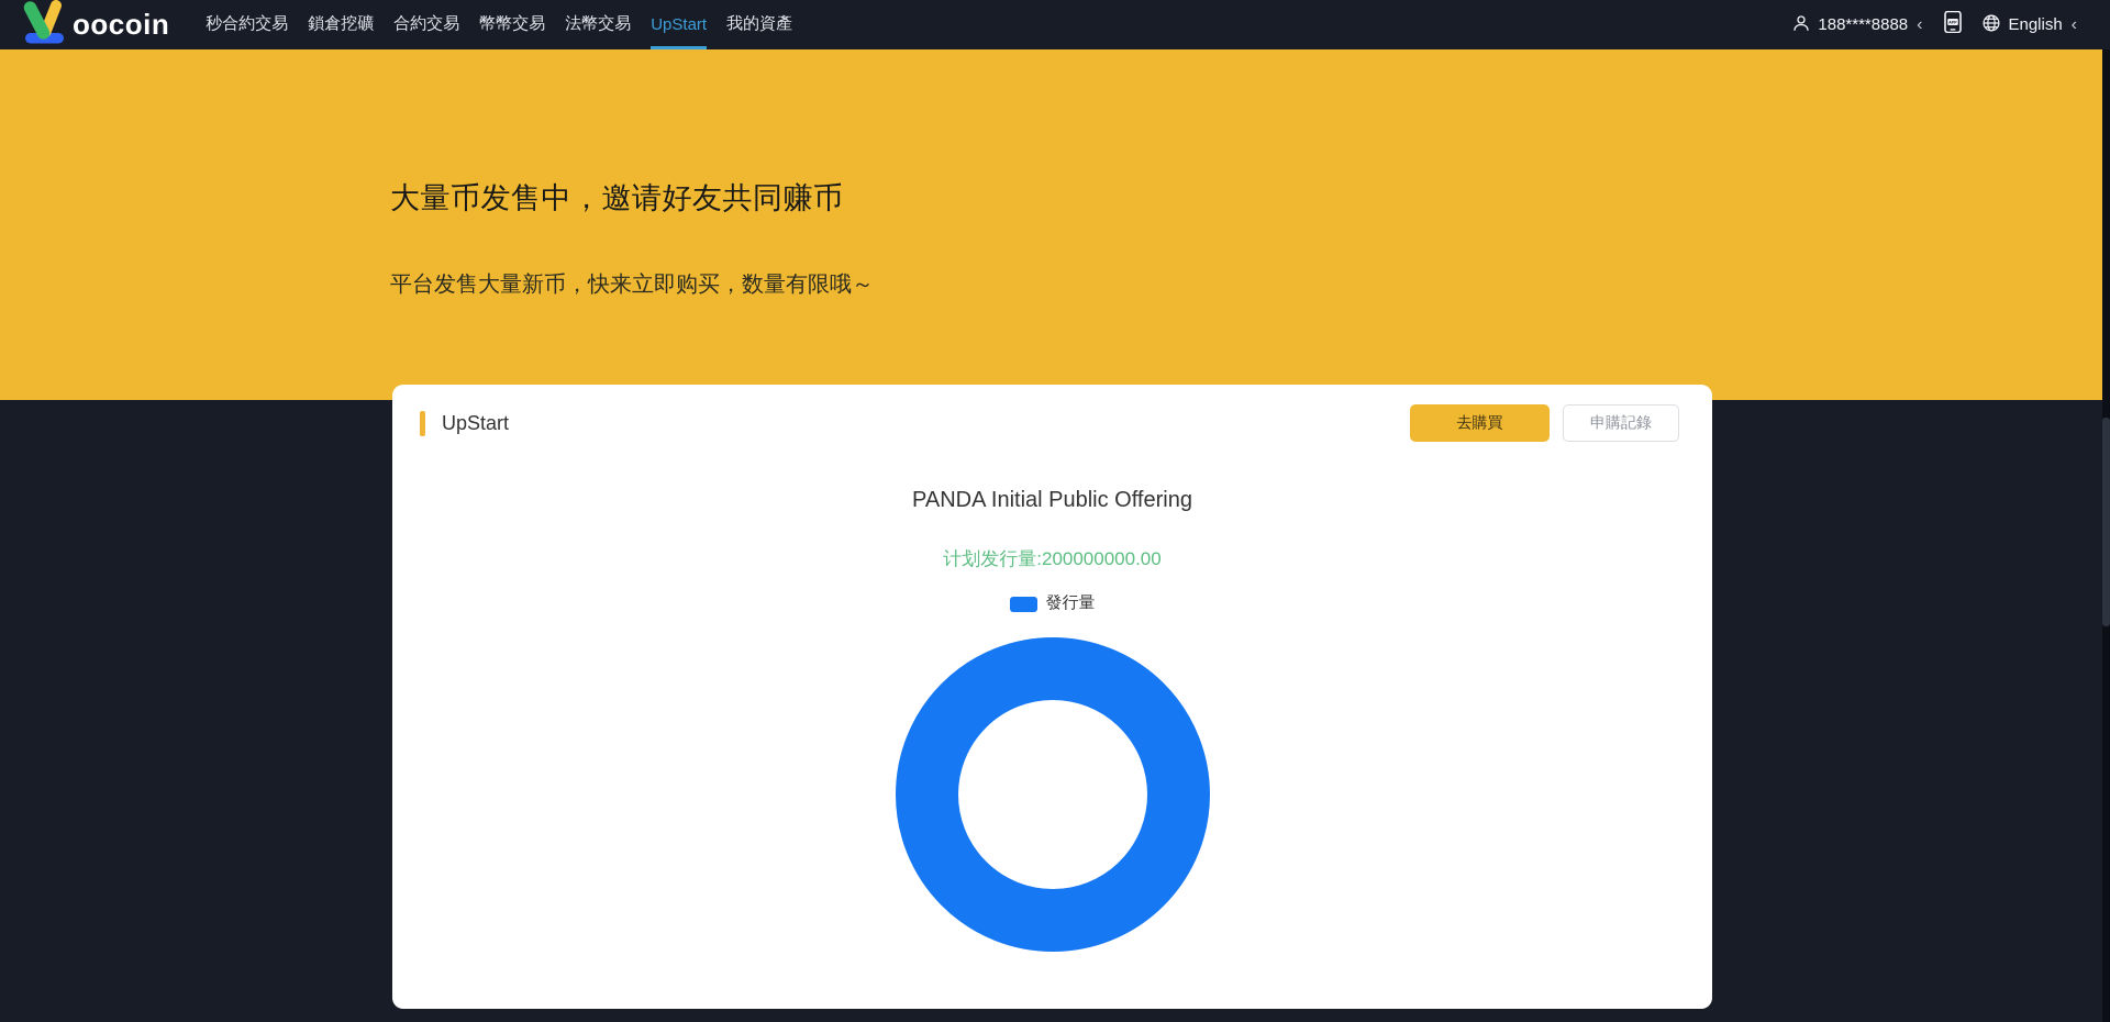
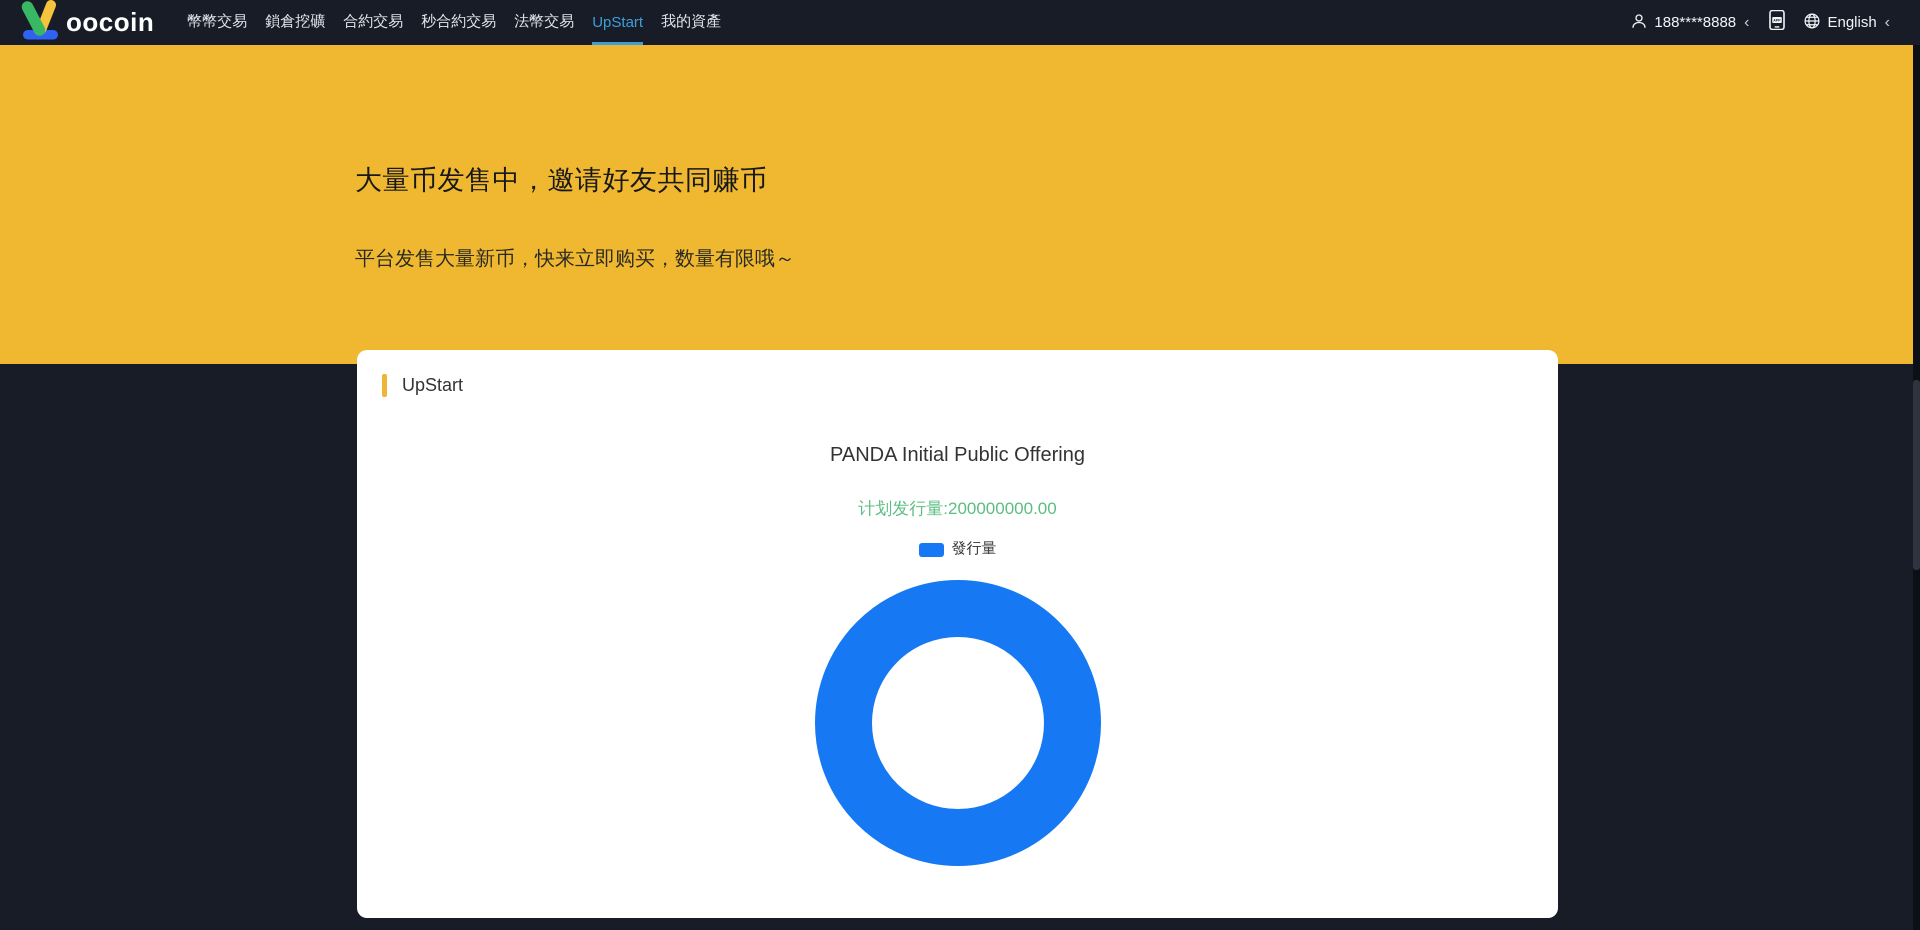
  oocoin
- 秒合約交易
+ 幣幣交易
  鎖倉挖礦
  合約交易
- 幣幣交易
+ 秒合約交易
  法幣交易
  UpStart
  我的資產
  188****8888
  ‹
  English
  ‹
  大量币发售中，邀请好友共同赚币
  平台发售大量新币，快来立即购买，数量有限哦～
  UpStart
- 去購買
- 申購記錄
  PANDA Initial Public Offering
  计划发行量:200000000.00
  發行量
